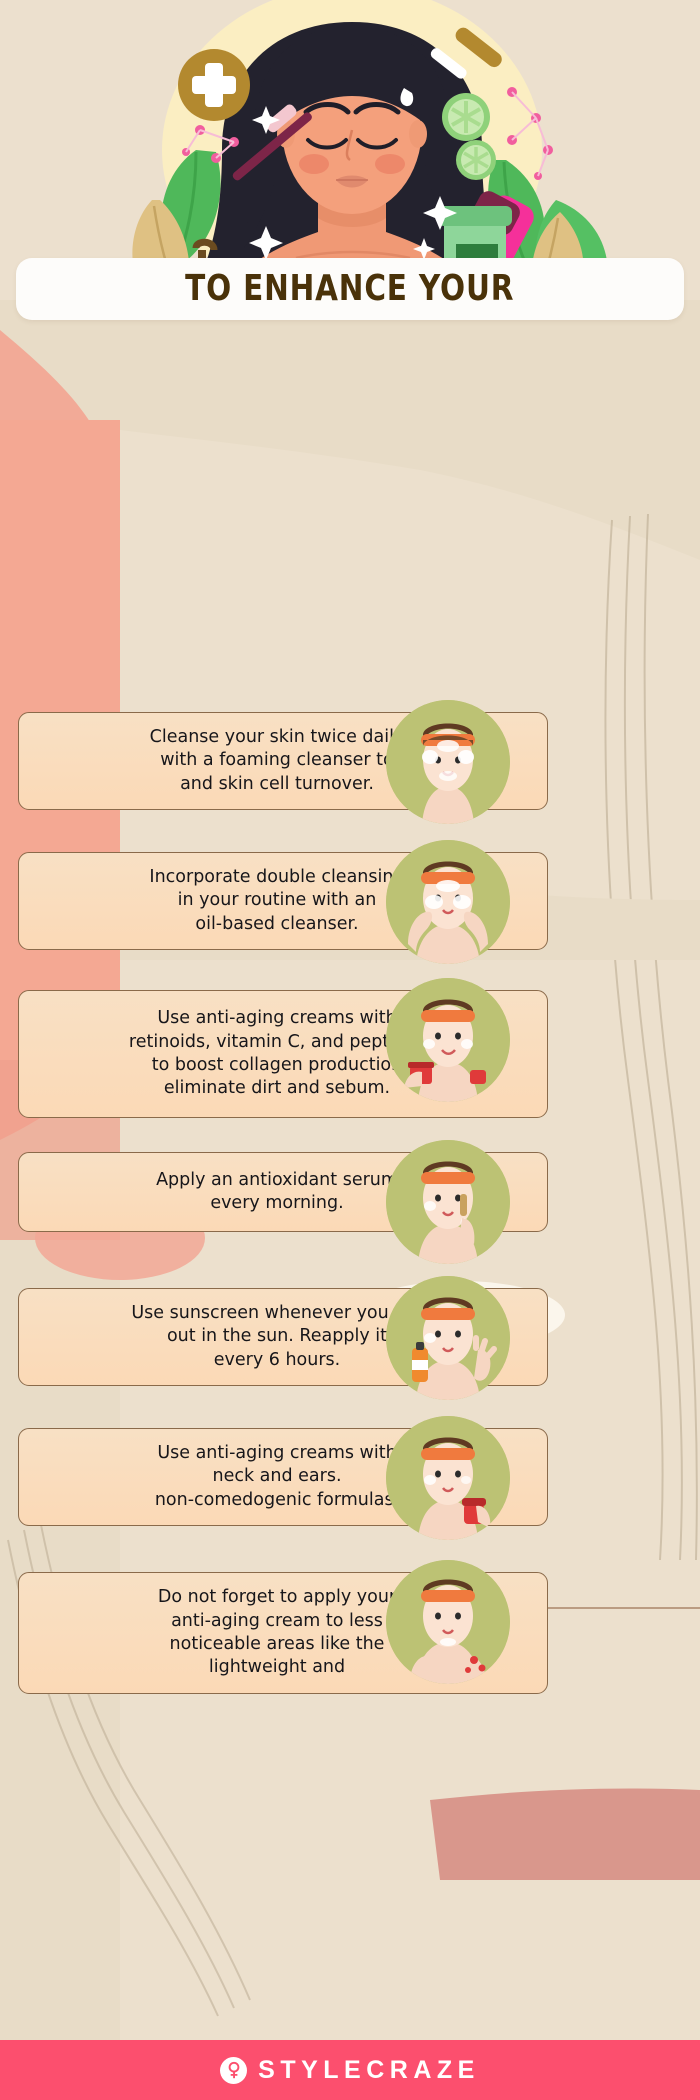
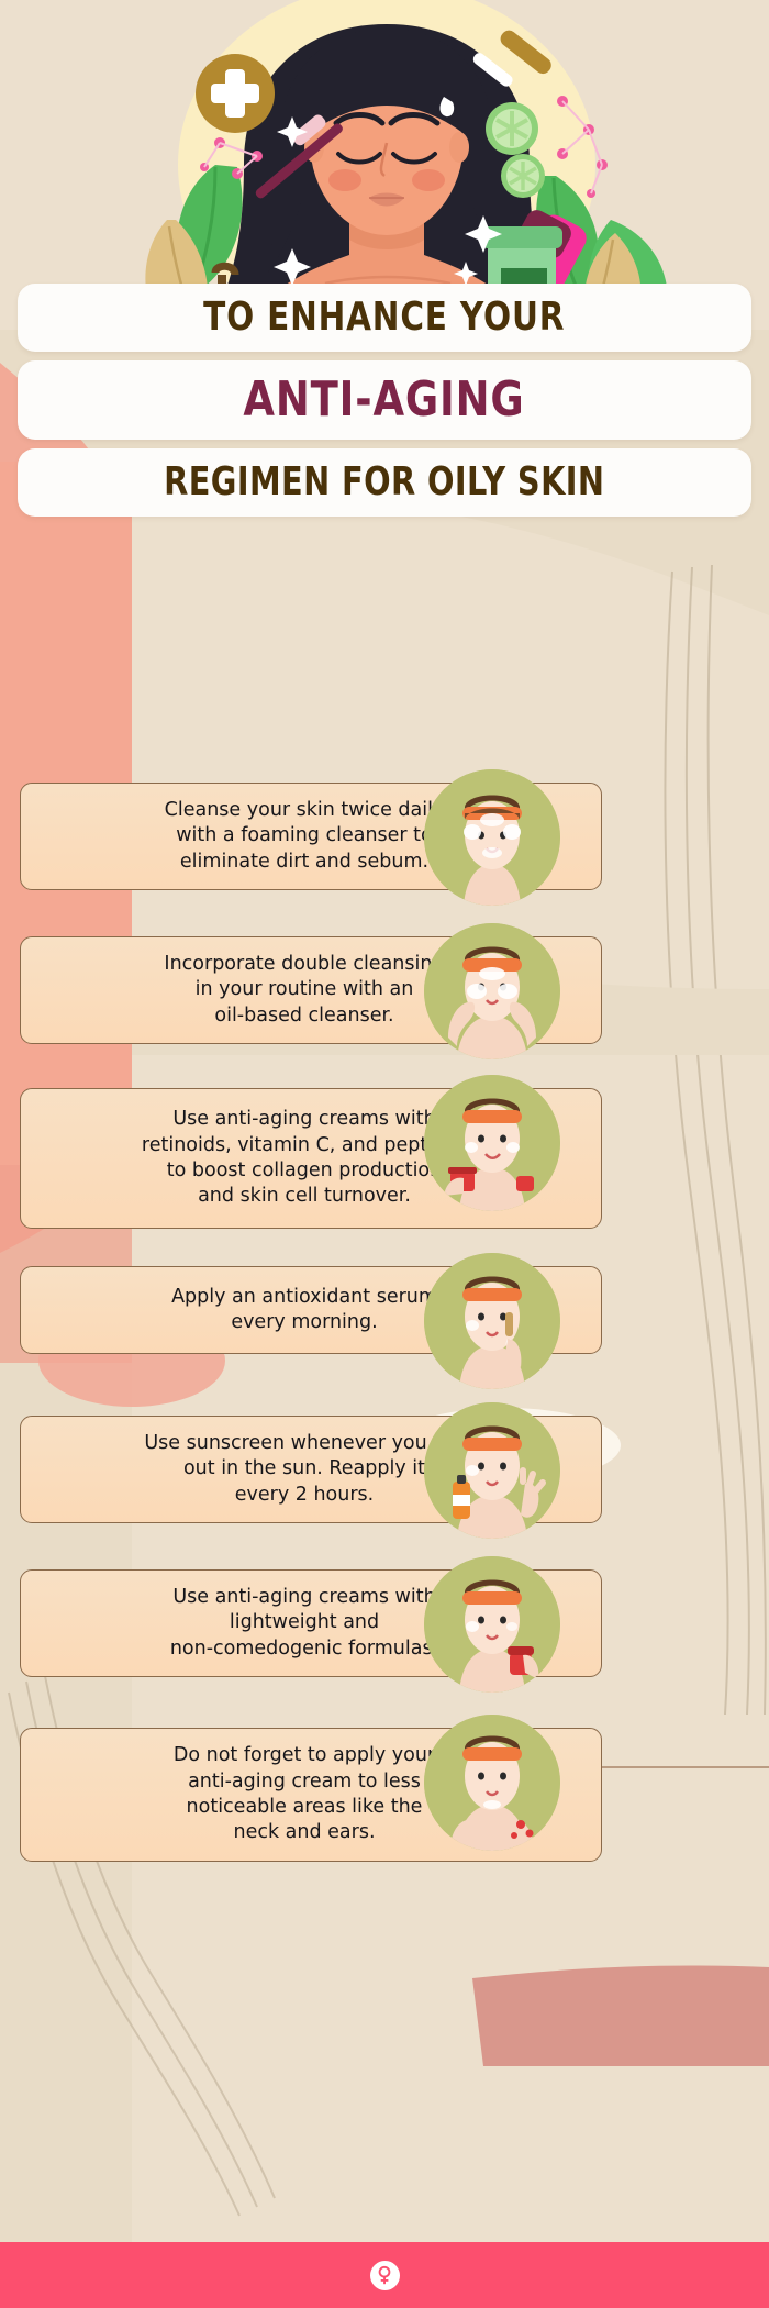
  TO ENHANCE YOUR
+ ANTI-AGING
+ REGIMEN FOR OILY SKIN
  Cleanse your skin twice dai
  with a foaming cleanser t
- and skin cell turnover.
+ eliminate dirt and sebum.
  Incorporate double cleansin
  in your routine with an
  oil-based cleanser.
  Use anti-aging creams wit
  retinoids, vitamin C, and pep
  to boost collagen productio
- eliminate dirt and sebum.
+ and skin cell turnover.
  Apply an antioxidant seru
  every morning.
  Use sunscreen whenever you
  out in the sun. Reapply it
- every 6 hours.
+ every 2 hours.
  Use anti-aging creams wit
- neck and ears.
+ lightweight and
  non-comedogenic formula
  Do not forget to apply you
  anti-aging cream to less
  noticeable areas like the
- lightweight and
+ neck and ears.
- STYLECRAZE
